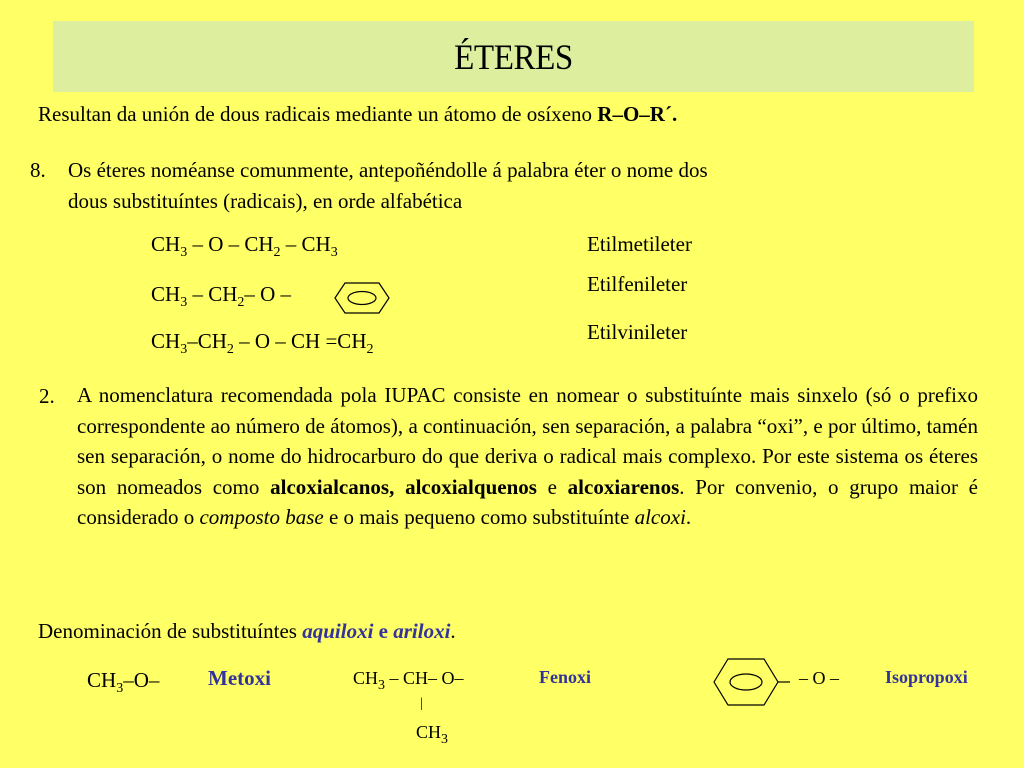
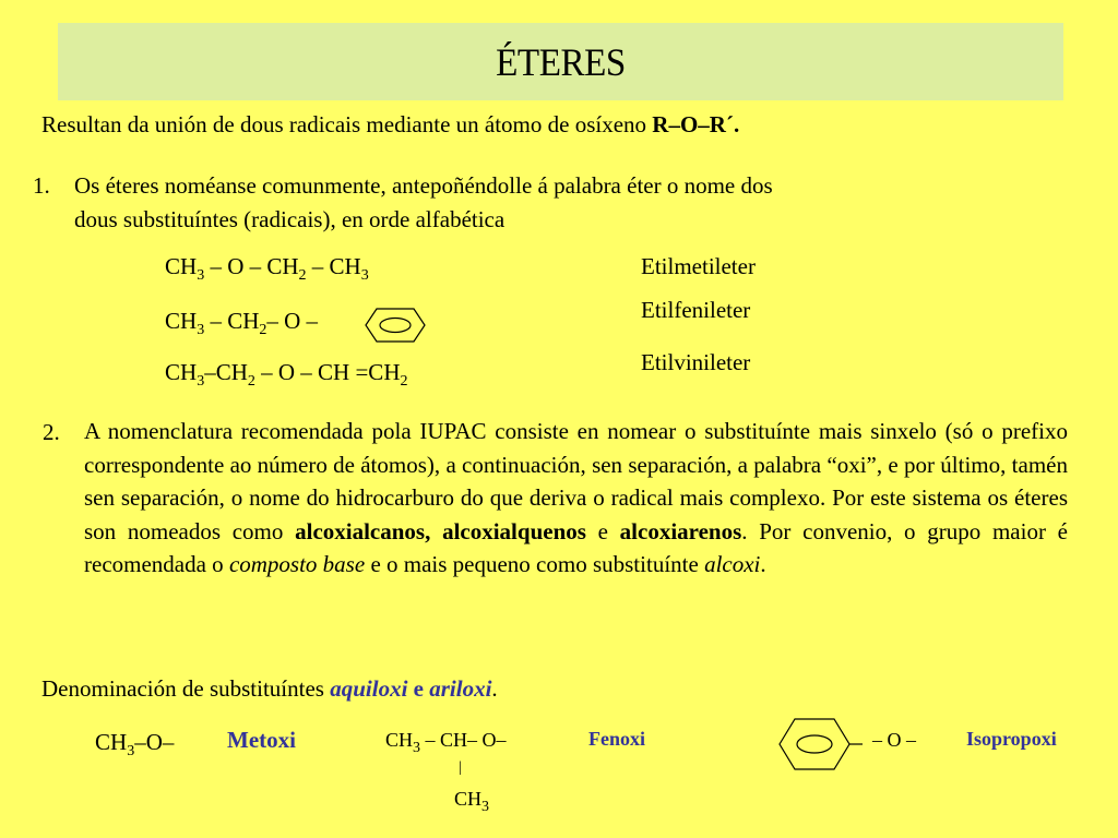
  ÉTERES
  Resultan da unión de dous radicais mediante un átomo de osíxeno R–O–R´.
- 8.
+ 1.
  Os éteres noméanse comunmente, antepoñéndolle á palabra éter o nome dos
  dous substituíntes (radicais), en orde alfabética
  CH3 – O – CH2 – CH3
  Etilmetileter
  CH3 – CH2– O –
  Etilfenileter
  CH3–CH2 – O – CH =CH2
  Etilvinileter
  2.
- A nomenclatura recomendada pola IUPAC consiste en nomear o substituínte mais sinxelo (só o prefixo correspondente ao número de átomos), a continuación, sen separación, a palabra “oxi”, e por último, tamén sen separación, o nome do hidrocarburo do que deriva o radical mais complexo. Por este sistema os éteres son nomeados como alcoxialcanos, alcoxialquenos e alcoxiarenos. Por convenio, o grupo maior é considerado o composto base e o mais pequeno como substituínte alcoxi.
+ A nomenclatura recomendada pola IUPAC consiste en nomear o substituínte mais sinxelo (só o prefixo correspondente ao número de átomos), a continuación, sen separación, a palabra “oxi”, e por último, tamén sen separación, o nome do hidrocarburo do que deriva o radical mais complexo. Por este sistema os éteres son nomeados como alcoxialcanos, alcoxialquenos e alcoxiarenos. Por convenio, o grupo maior é recomendada o composto base e o mais pequeno como substituínte alcoxi.
  Denominación de substituíntes aquiloxi e ariloxi.
  CH3–O–
  Metoxi
  CH3 – CH– O–
  |
  CH3
  Fenoxi
  – O –
  Isopropoxi
